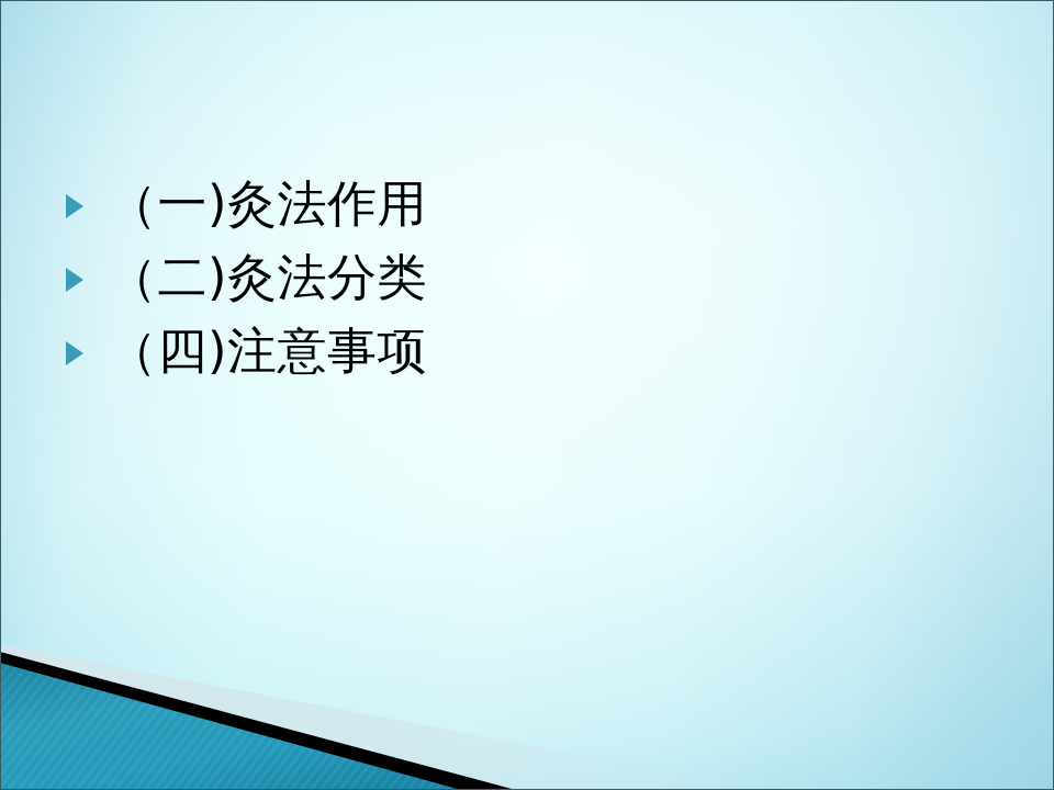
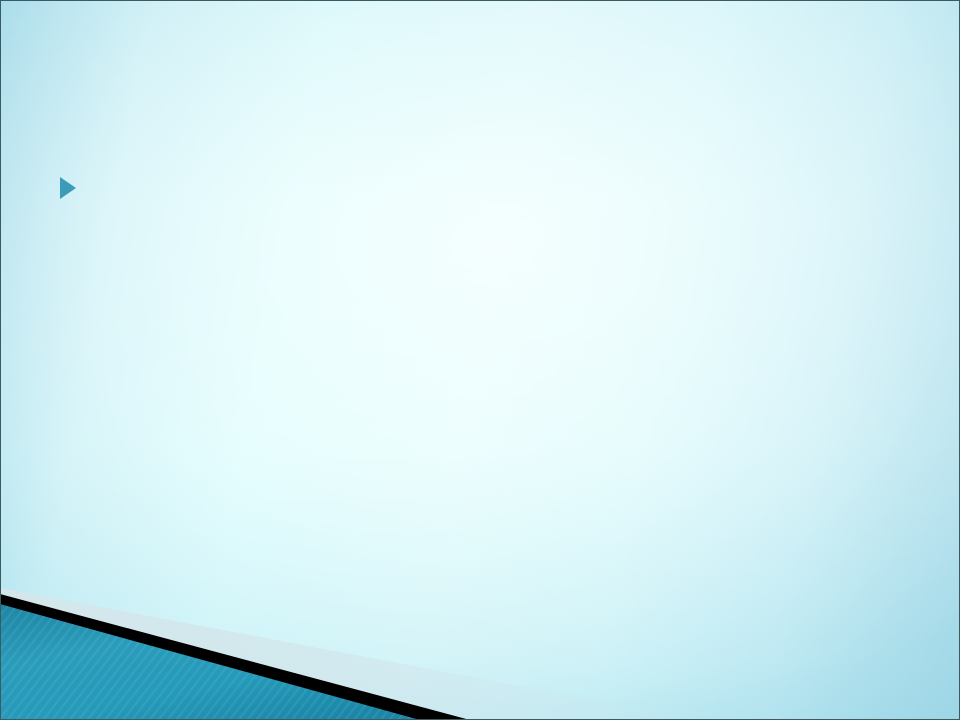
- （一)灸法作用
- （二)灸法分类
- （四)注意事项
